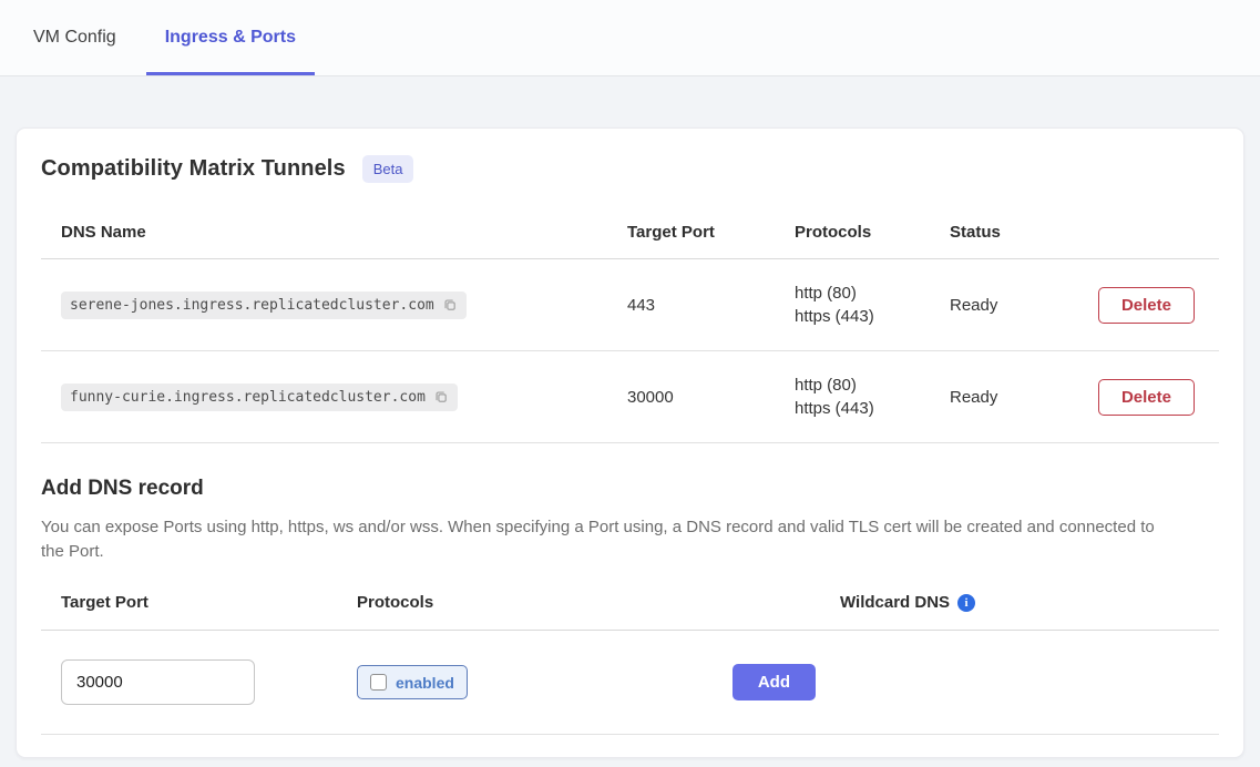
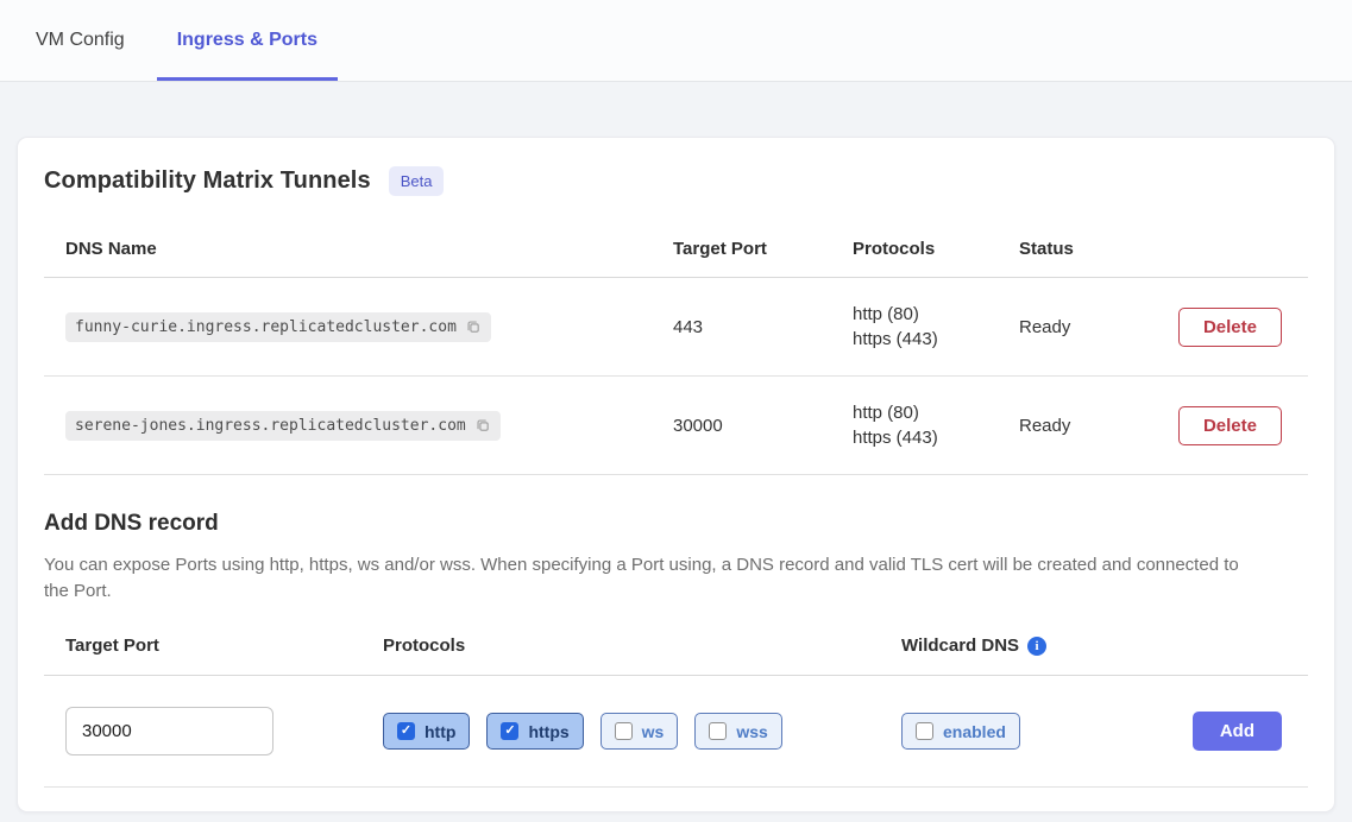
  VM Config
  Ingress & Ports
  Compatibility Matrix Tunnels
  Beta
  DNS Name
  Target Port
  Protocols
  Status
- serene-jones.ingress.replicatedcluster.com
+ funny-curie.ingress.replicatedcluster.com
  443
  http (80)
  https (443)
  Ready
  Delete
- funny-curie.ingress.replicatedcluster.com
+ serene-jones.ingress.replicatedcluster.com
  30000
  http (80)
  https (443)
  Ready
  Delete
  Add DNS record
  You can expose Ports using http, https, ws and/or wss. When specifying a Port using, a DNS record and valid TLS cert will be created and connected to the Port.
  Target Port
  Protocols
  Wildcard DNS
  i
  30000
+ http
+ https
+ ws
+ wss
  enabled
  Add
